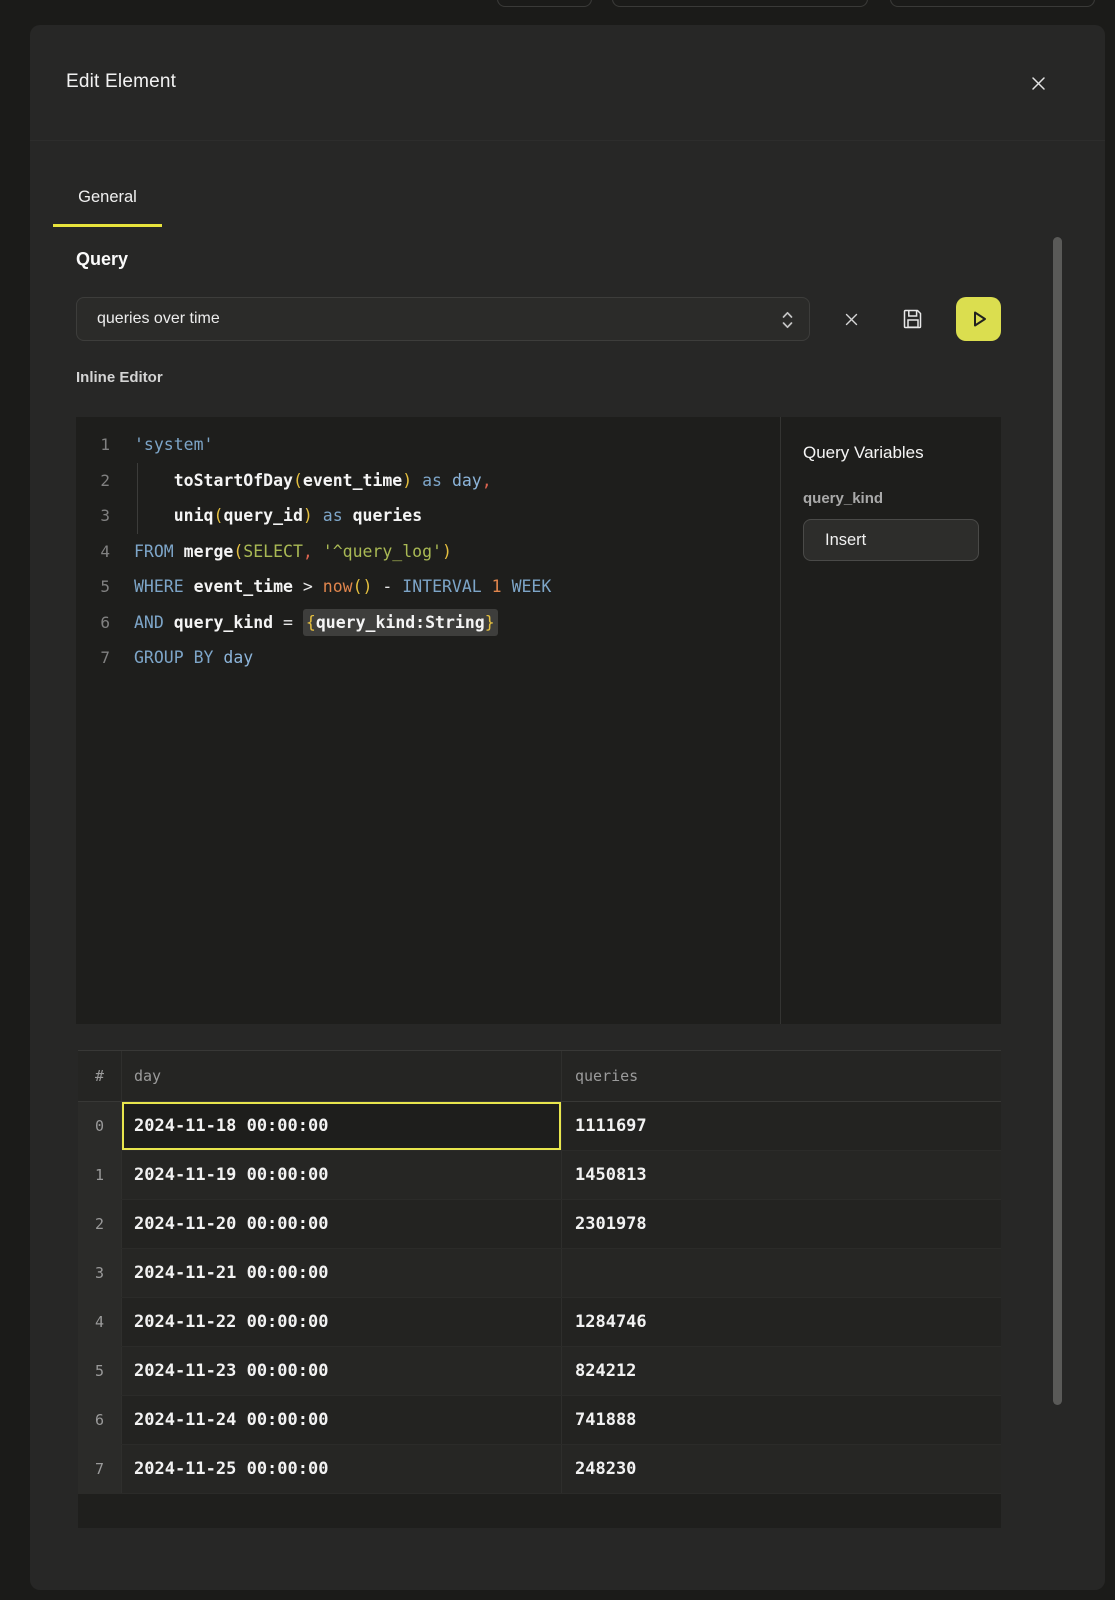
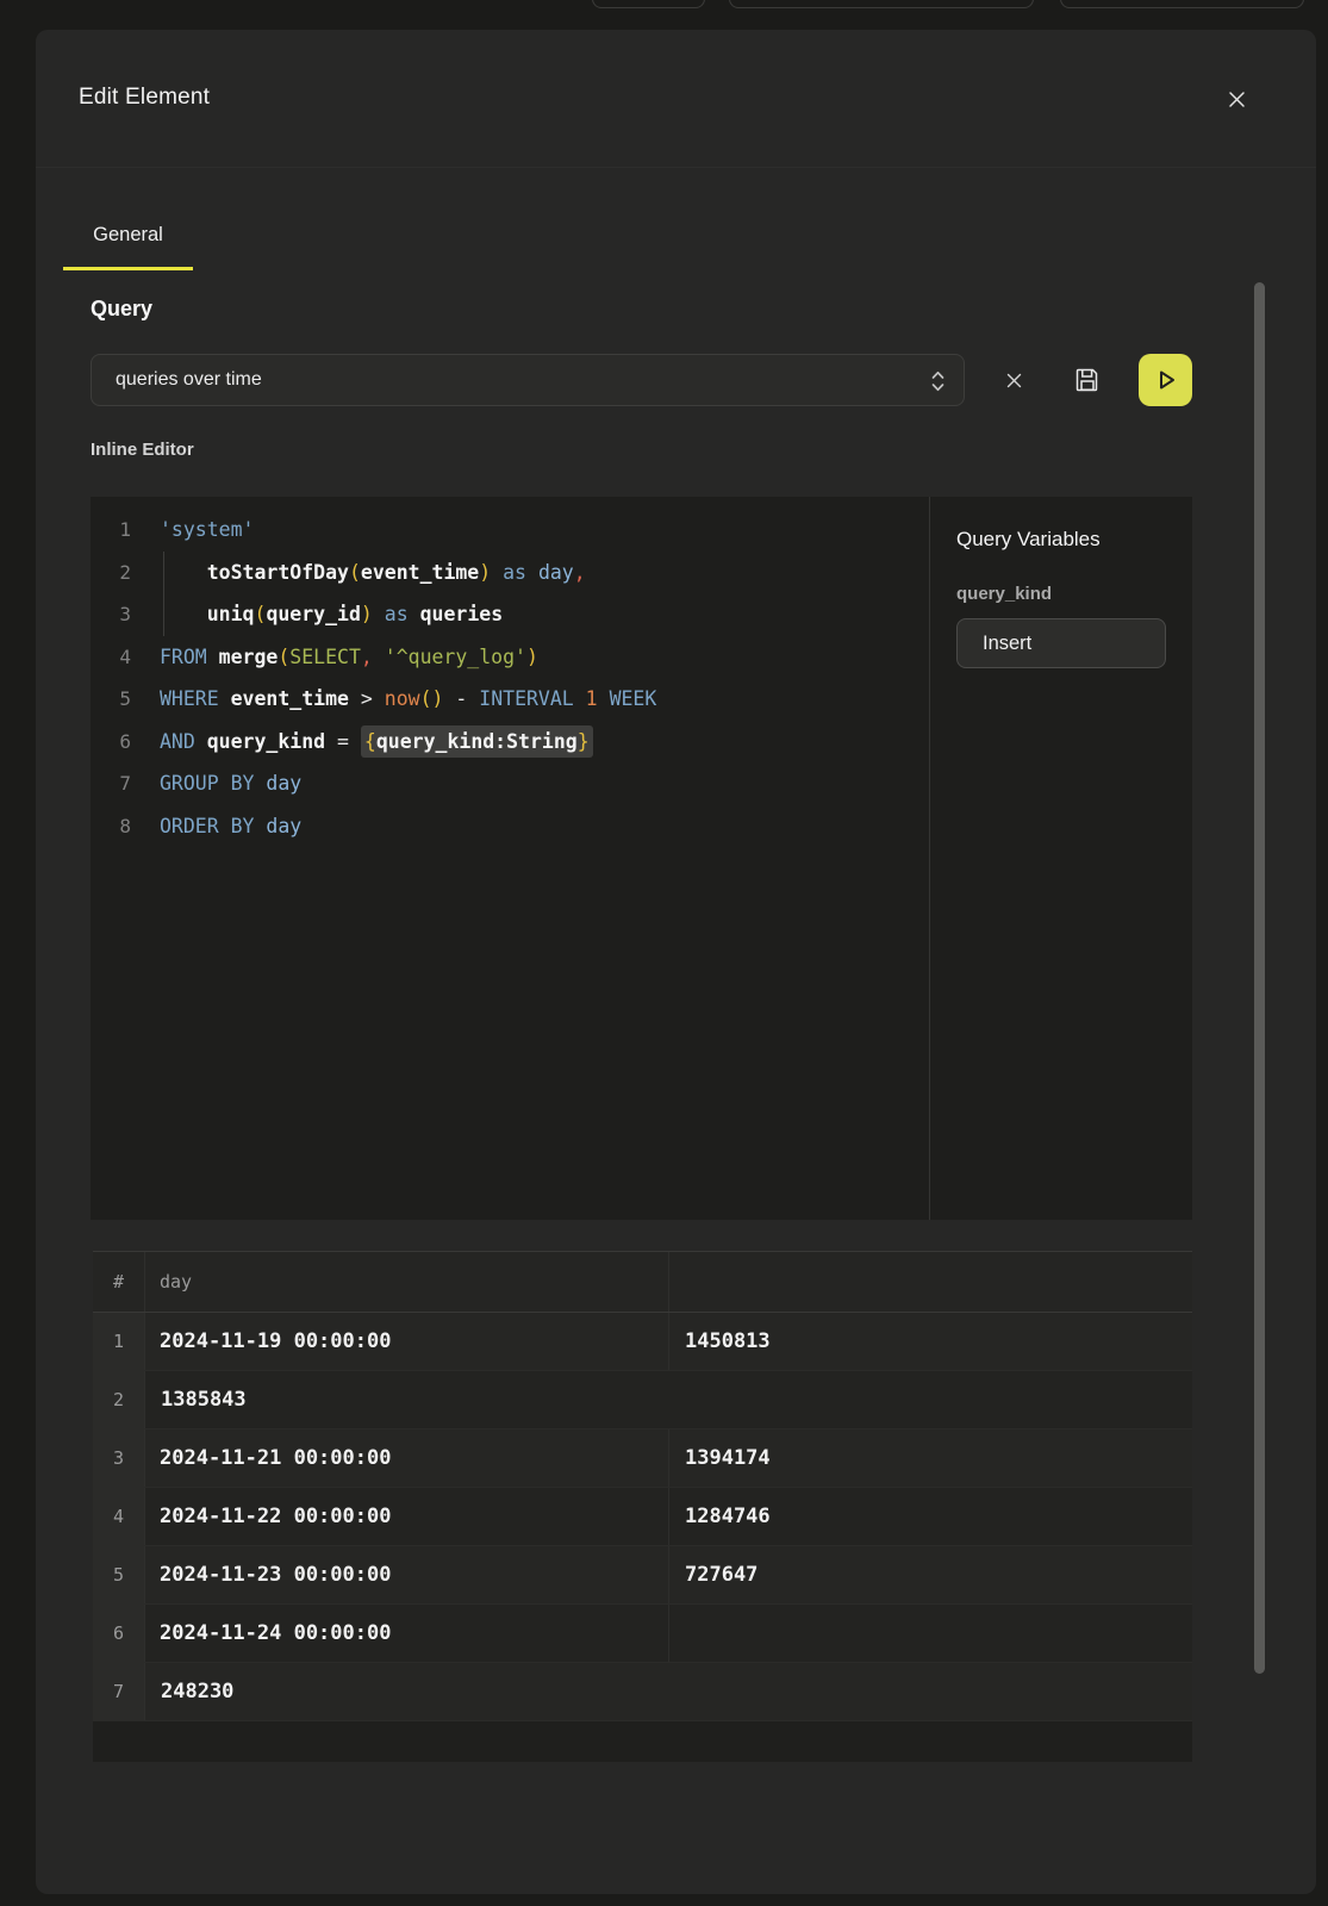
  Edit Element
  General
  Query
  queries over time
  Inline Editor
  1
  'system'
  2
  toStartOfDay(event_time) as day,
  3
  uniq(query_id) as queries
  4
  FROM merge(SELECT, '^query_log')
  5
  WHERE event_time > now() - INTERVAL 1 WEEK
  6
  AND query_kind = {query_kind:String}
  7
  GROUP BY day
+ 8
+ ORDER BY day
  Query Variables
  query_kind
  Insert
  #
  day
- queries
- 0
- 2024-11-18 00:00:00
- 1111697
  1
  2024-11-19 00:00:00
  1450813
  2
- 2024-11-20 00:00:00
- 2301978
+ 1385843
  3
  2024-11-21 00:00:00
+ 1394174
  4
  2024-11-22 00:00:00
  1284746
  5
  2024-11-23 00:00:00
- 824212
+ 727647
  6
  2024-11-24 00:00:00
- 741888
  7
- 2024-11-25 00:00:00
  248230
